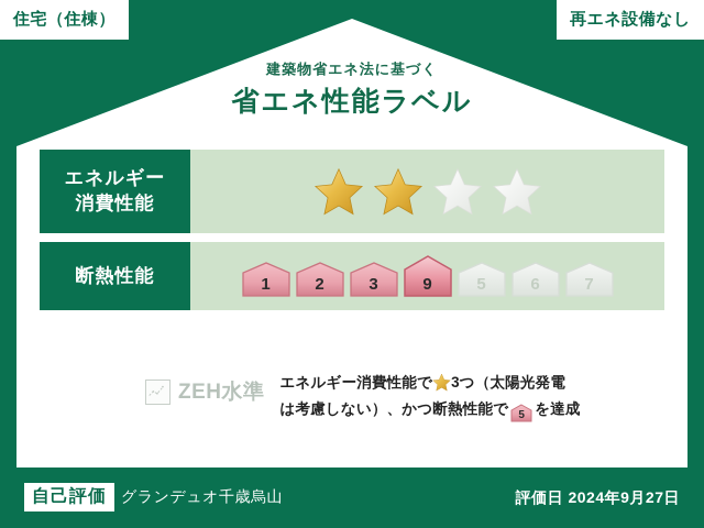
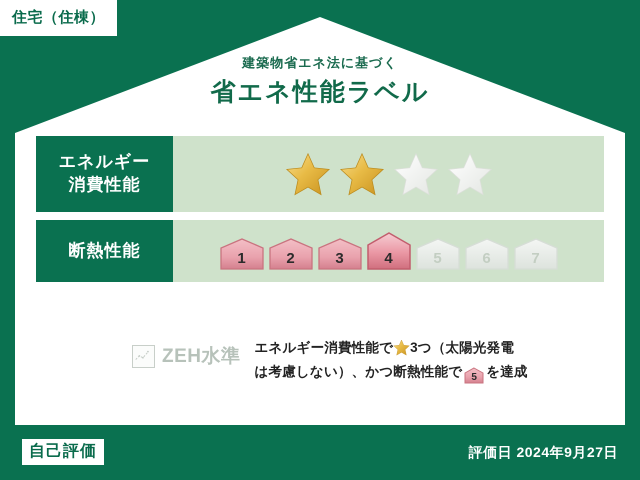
  住宅（住棟）
- 再エネ設備なし
  建築物省エネ法に基づく
  省エネ性能ラベル
  エネルギー
  消費性能
  断熱性能
  1
  2
  3
- 9
+ 4
  5
  6
  7
  ZEH水準
  エネルギー消費性能で 3つ（太陽光発電
  は考慮しない）、かつ断熱性能で
  5
  を達成
  自己評価
- グランデュオ千歳烏山
  評価日 2024年9月27日
